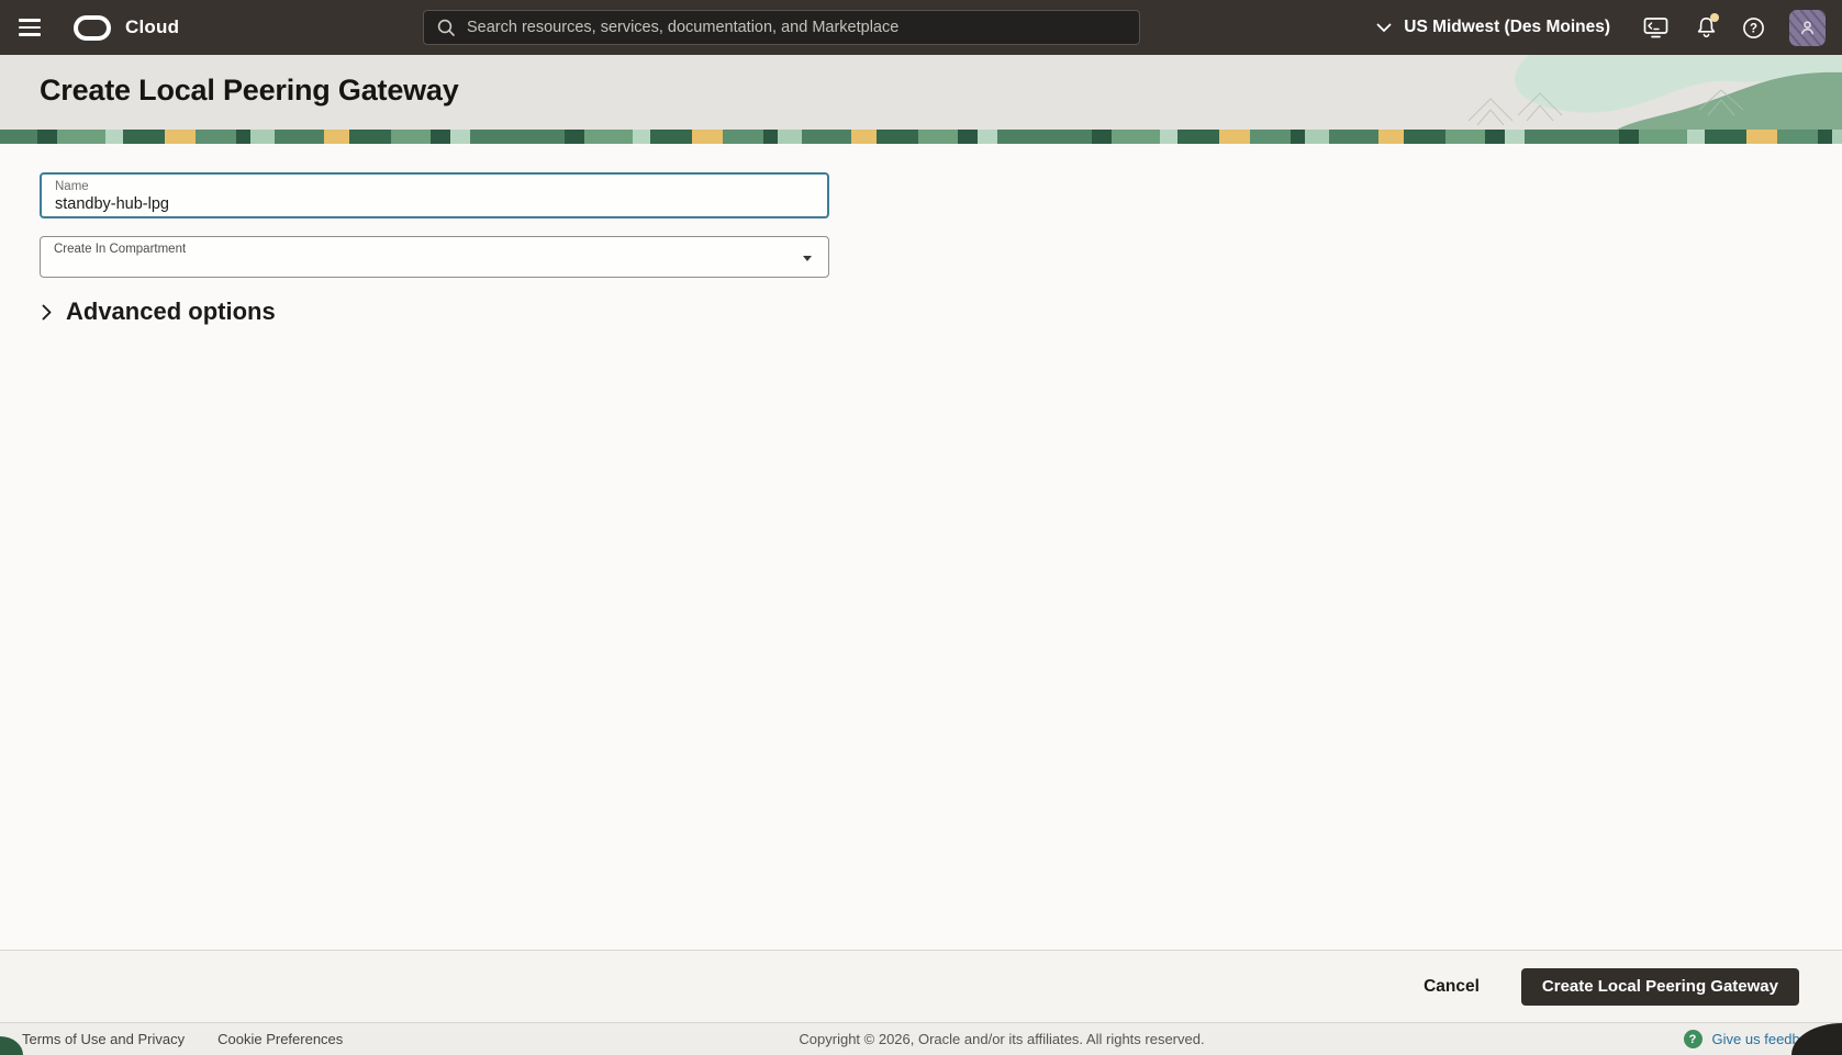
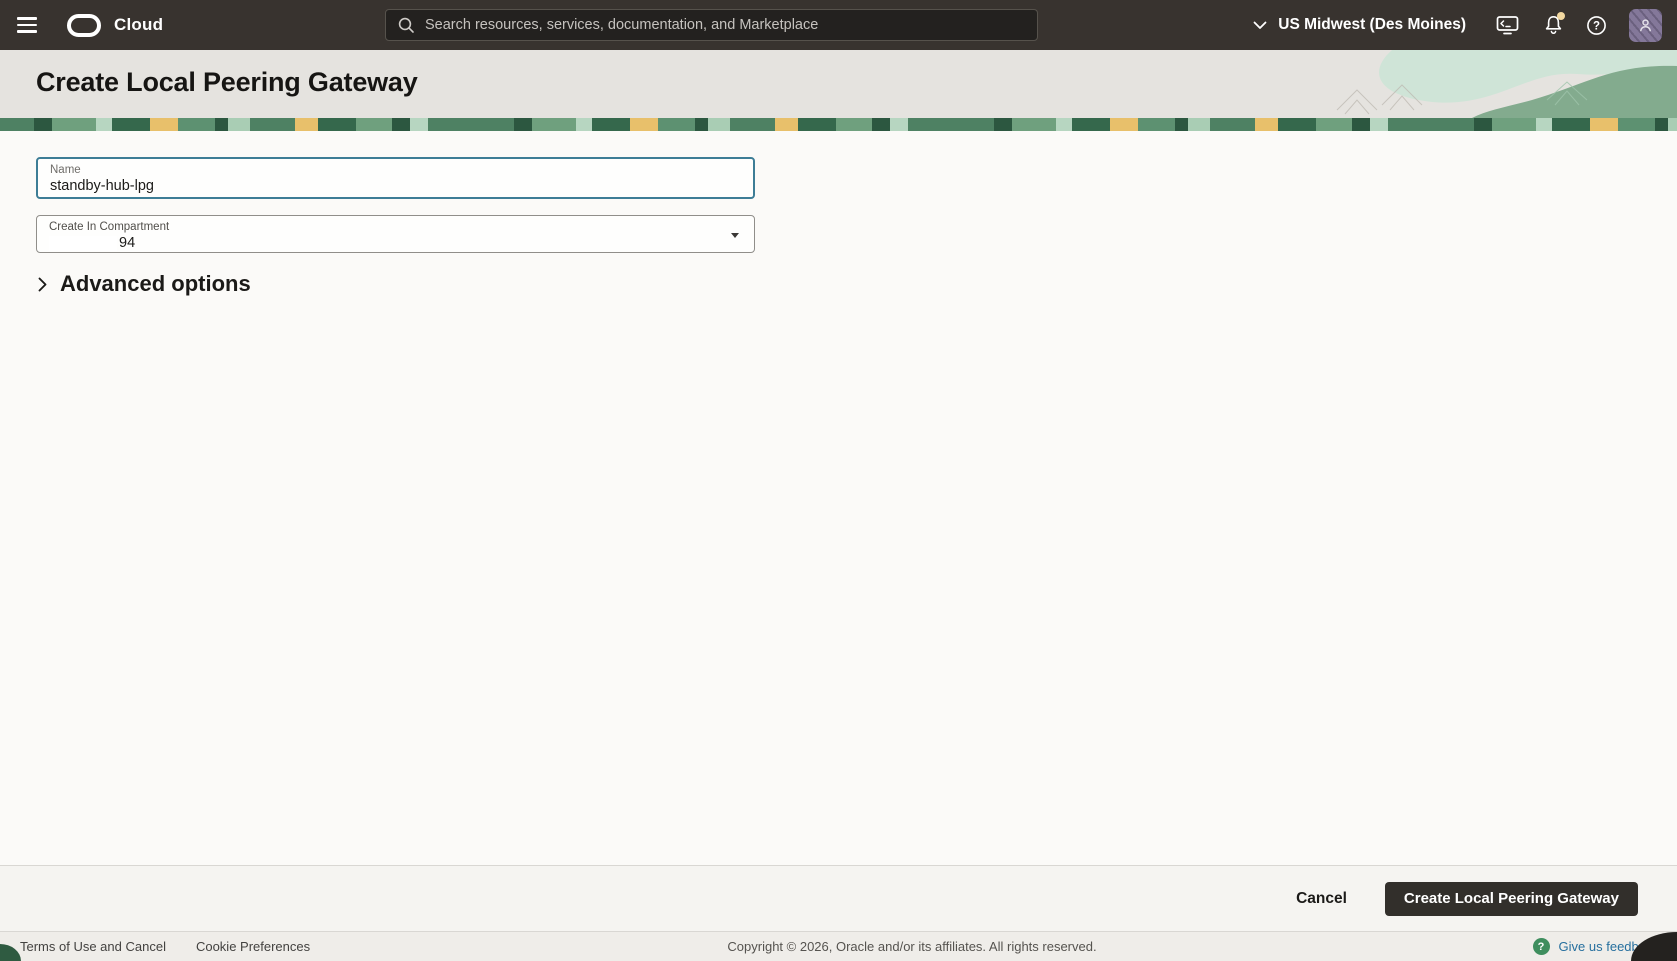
  Cloud
  Search resources, services, documentation, and Marketplace
  US Midwest (Des Moines)
  ?
  Create Local Peering Gateway
  Name
  standby-hub-lpg
  Create In Compartment
+ 94
  Advanced options
  Cancel
  Create Local Peering Gateway
- Terms of Use and Privacy
+ Terms of Use and Cancel
  Cookie Preferences
  Copyright © 2026, Oracle and/or its affiliates. All rights reserved.
  ?
  Give us feedb
